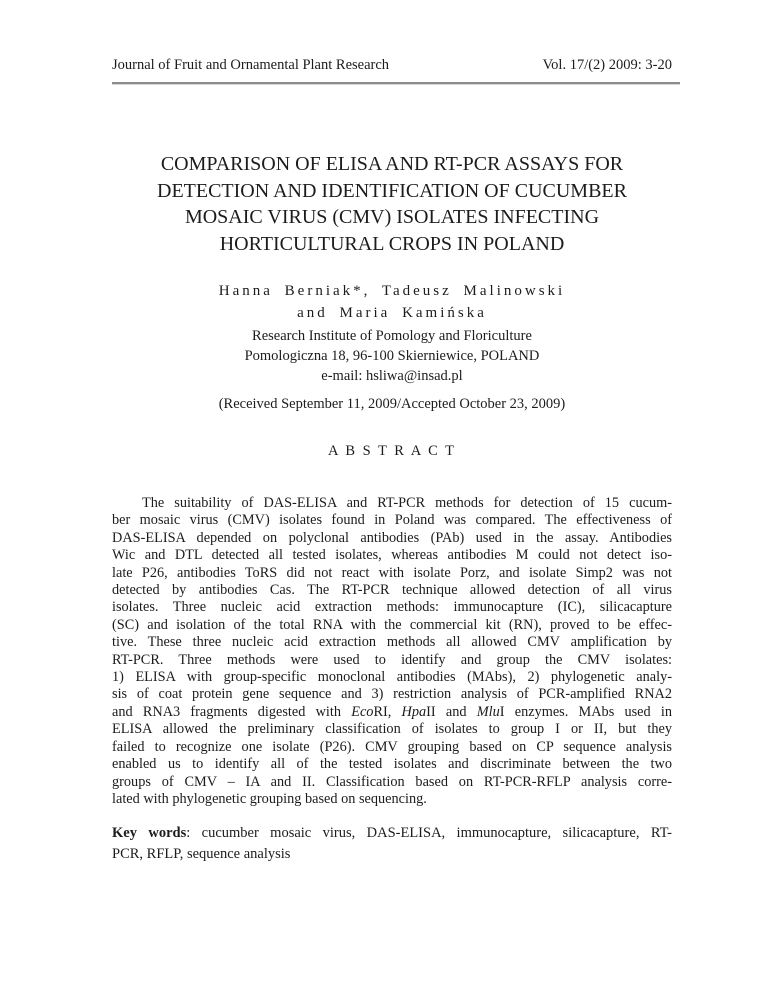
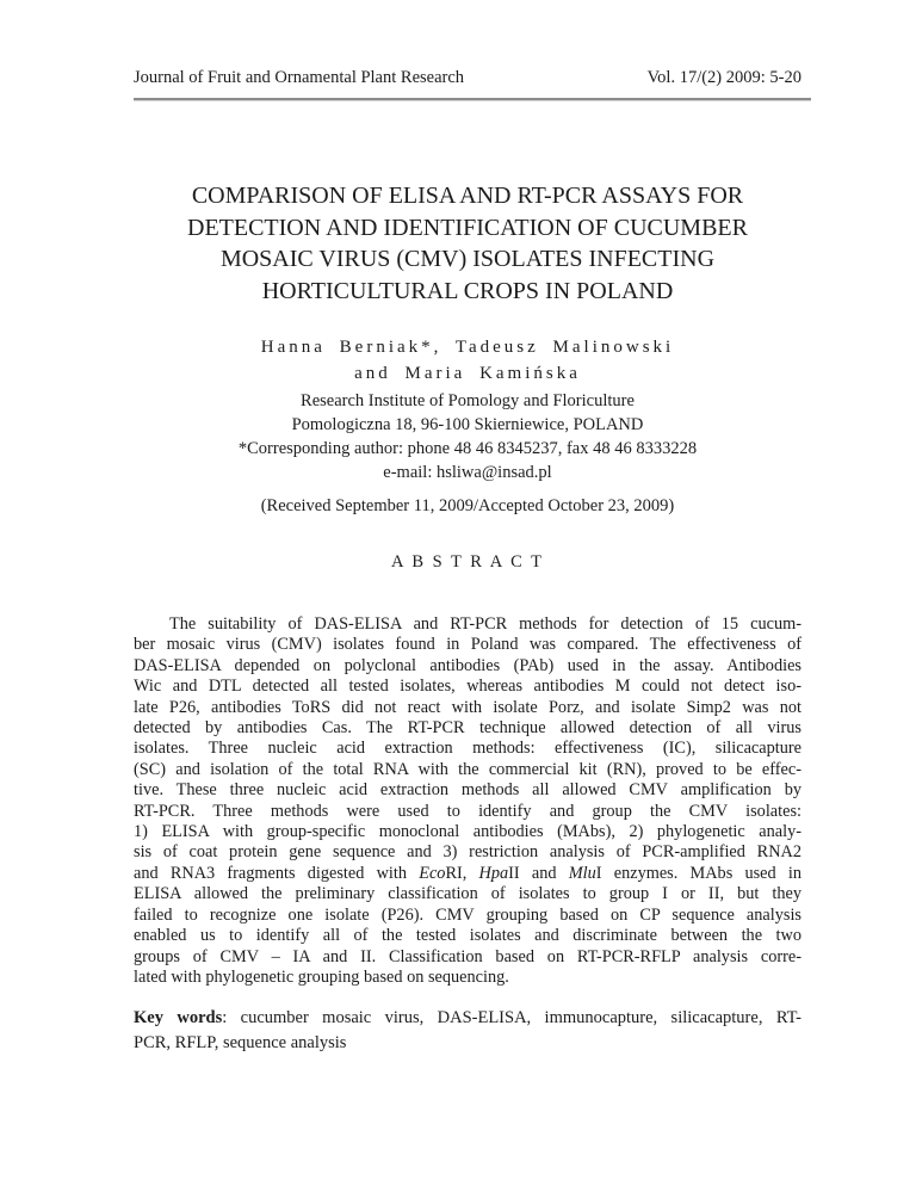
  Journal of Fruit and Ornamental Plant Research
- Vol. 17/(2) 2009: 3-20
+ Vol. 17/(2) 2009: 5-20
  COMPARISON OF ELISA AND RT-PCR ASSAYS FOR
  DETECTION AND IDENTIFICATION OF CUCUMBER
  MOSAIC VIRUS (CMV) ISOLATES INFECTING
  HORTICULTURAL CROPS IN POLAND
  Hanna Berniak*, Tadeusz Malinowski
  and Maria Kamińska
  Research Institute of Pomology and Floriculture
  Pomologiczna 18, 96-100 Skierniewice, POLAND
+ *Corresponding author: phone 48 46 8345237, fax 48 46 8333228
  e-mail: hsliwa@insad.pl
  (Received September 11, 2009/Accepted October 23, 2009)
  A B S T R A C T
  The suitability of DAS-ELISA and RT-PCR methods for detection of 15 cucum-
  ber mosaic virus (CMV) isolates found in Poland was compared. The effectiveness of
  DAS-ELISA depended on polyclonal antibodies (PAb) used in the assay. Antibodies
  Wic and DTL detected all tested isolates, whereas antibodies M could not detect iso-
  late P26, antibodies ToRS did not react with isolate Porz, and isolate Simp2 was not
  detected by antibodies Cas. The RT-PCR technique allowed detection of all virus
- isolates. Three nucleic acid extraction methods: immunocapture (IC), silicacapture
+ isolates. Three nucleic acid extraction methods: effectiveness (IC), silicacapture
  (SC) and isolation of the total RNA with the commercial kit (RN), proved to be effec-
  tive. These three nucleic acid extraction methods all allowed CMV amplification by
  RT-PCR. Three methods were used to identify and group the CMV isolates:
  1) ELISA with group-specific monoclonal antibodies (MAbs), 2) phylogenetic analy-
  sis of coat protein gene sequence and 3) restriction analysis of PCR-amplified RNA2
  and RNA3 fragments digested with EcoRI, HpaII and MluI enzymes. MAbs used in
  ELISA allowed the preliminary classification of isolates to group I or II, but they
  failed to recognize one isolate (P26). CMV grouping based on CP sequence analysis
  enabled us to identify all of the tested isolates and discriminate between the two
  groups of CMV – IA and II. Classification based on RT-PCR-RFLP analysis corre-
  lated with phylogenetic grouping based on sequencing.
  Key words: cucumber mosaic virus, DAS-ELISA, immunocapture, silicacapture, RT-
  PCR, RFLP, sequence analysis
